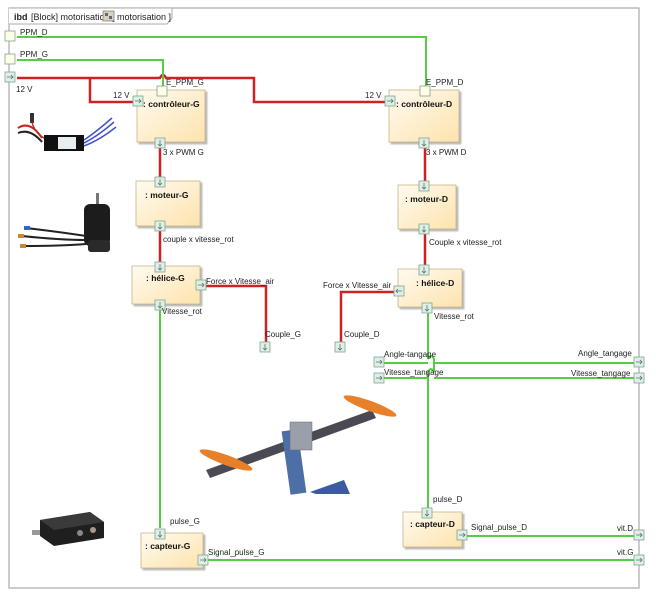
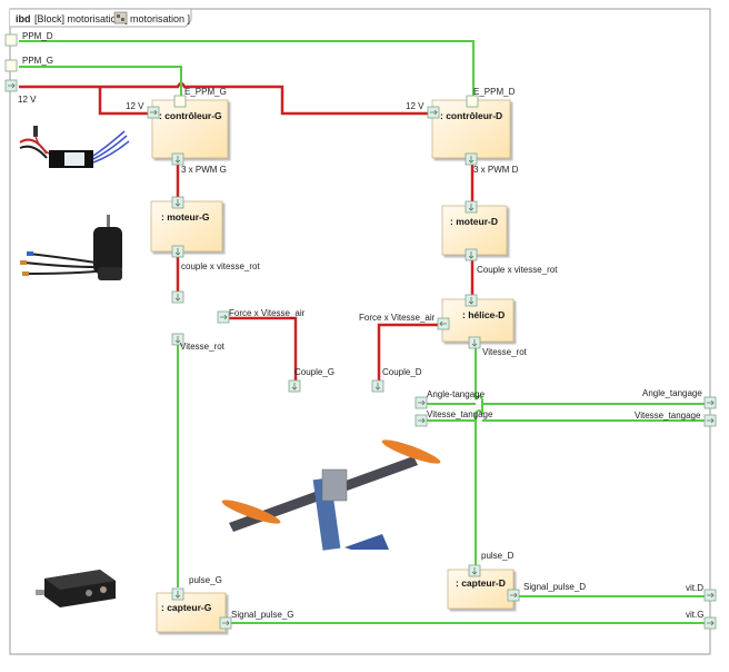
  ibd
  [Block] motorisatio
  motorisation ]
  : contrôleur-G
  : contrôleur-D
  : moteur-G
  : moteur-D
- : hélice-G
  : hélice-D
  : capteur-G
  : capteur-D
  PPM_D
  PPM_G
  12 V
  12 V
  E_PPM_G
  3 x PWM G
  12 V
  E_PPM_D
  3 x PWM D
  couple x vitesse_rot
  Couple x vitesse_rot
  Force x Vitesse_air
  Vitesse_rot
  Force x Vitesse_air
  Vitesse_rot
  Couple_G
  Couple_D
  Angle-tangage
  Vitesse_tangage
  Angle_tangage
  Vitesse_tangage
  pulse_D
  Signal_pulse_D
  pulse_G
  Signal_pulse_G
  vit.D
  vit.G
